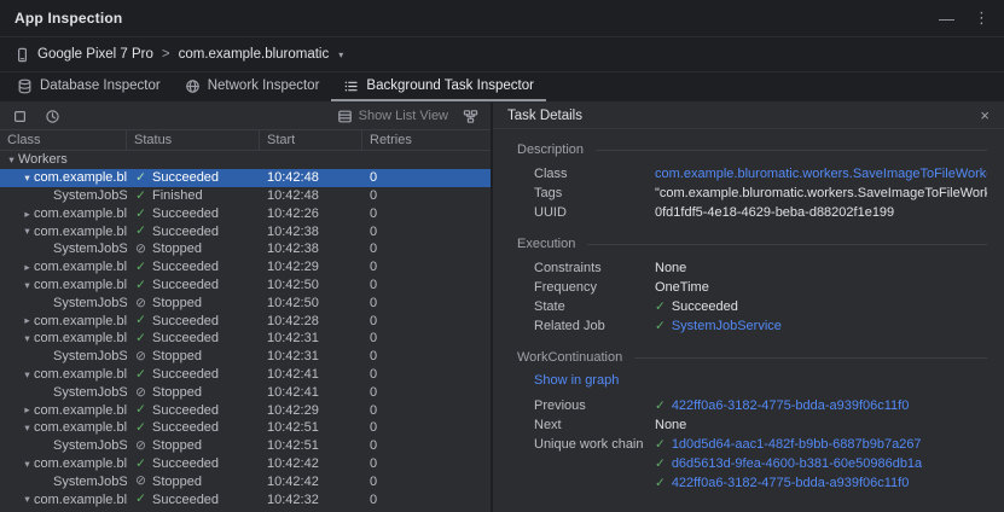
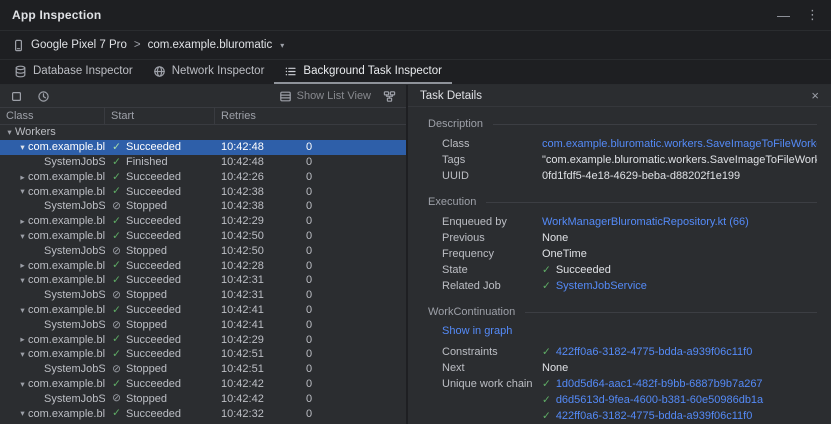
  App Inspection
  —
  ⋮
  Google Pixel 7 Pro
  >
  com.example.bluromatic
  ▾
  Database Inspector
  Network Inspector
  Background Task Inspector
  Show List View
  Class
- Status
  Start
  Retries
  ▾
  Workers
  ▾
  com.example.bl
  ✓
  Succeeded
  10:42:48
  0
  SystemJobS
  ✓
  Finished
  10:42:48
  0
  ▸
  com.example.bl
  ✓
  Succeeded
  10:42:26
  0
  ▾
  com.example.bl
  ✓
  Succeeded
  10:42:38
  0
  SystemJobS
  ⊘
  Stopped
  10:42:38
  0
  ▸
  com.example.bl
  ✓
  Succeeded
  10:42:29
  0
  ▾
  com.example.bl
  ✓
  Succeeded
  10:42:50
  0
  SystemJobS
  ⊘
  Stopped
  10:42:50
  0
  ▸
  com.example.bl
  ✓
  Succeeded
  10:42:28
  0
  ▾
  com.example.bl
  ✓
  Succeeded
  10:42:31
  0
  SystemJobS
  ⊘
  Stopped
  10:42:31
  0
  ▾
  com.example.bl
  ✓
  Succeeded
  10:42:41
  0
  SystemJobS
  ⊘
  Stopped
  10:42:41
  0
  ▸
  com.example.bl
  ✓
  Succeeded
  10:42:29
  0
  ▾
  com.example.bl
  ✓
  Succeeded
  10:42:51
  0
  SystemJobS
  ⊘
  Stopped
  10:42:51
  0
  ▾
  com.example.bl
  ✓
  Succeeded
  10:42:42
  0
  SystemJobS
  ⊘
  Stopped
  10:42:42
  0
  ▾
  com.example.bl
  ✓
  Succeeded
  10:42:32
  0
  Task Details
  ×
  Description
  Class
  com.example.bluromatic.workers.SaveImageToFileWork
  Tags
  "com.example.bluromatic.workers.SaveImageToFileWor
  UUID
  0fd1fdf5-4e18-4629-beba-d88202f1e199
  Execution
+ Enqueued by
+ WorkManagerBluromaticRepository.kt (66)
- Constraints
+ Previous
  None
  Frequency
  OneTime
  State
  ✓
  Succeeded
  Related Job
  ✓
  SystemJobService
  WorkContinuation
  Show in graph
- Previous
+ Constraints
  ✓
  422ff0a6-3182-4775-bdda-a939f06c11f0
  Next
  None
  Unique work chain
  ✓
  1d0d5d64-aac1-482f-b9bb-6887b9b7a267
  ✓
  d6d5613d-9fea-4600-b381-60e50986db1a
  ✓
  422ff0a6-3182-4775-bdda-a939f06c11f0
